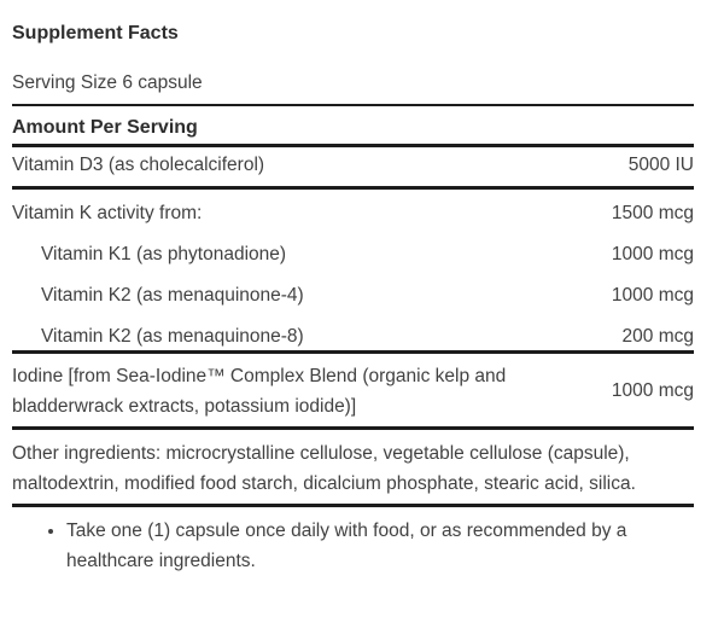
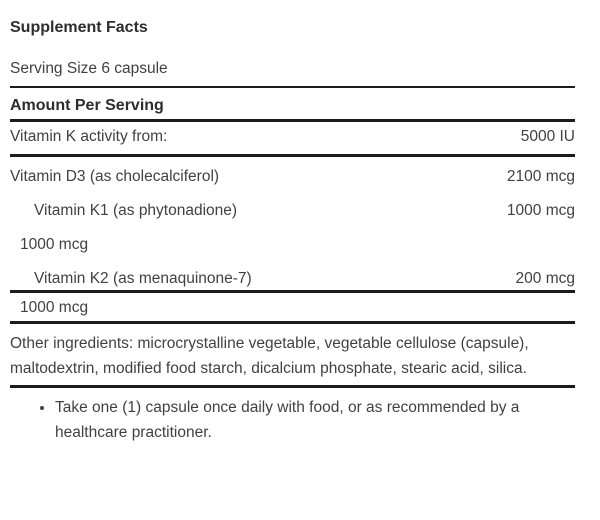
  Supplement Facts
  Serving Size 6 capsule
  Amount Per Serving
- Vitamin D3 (as cholecalciferol)
+ Vitamin K activity from:
  5000 IU
- Vitamin K activity from:
+ Vitamin D3 (as cholecalciferol)
- 1500 mcg
+ 2100 mcg
  Vitamin K1 (as phytonadione)
  1000 mcg
- Vitamin K2 (as menaquinone-4)
  1000 mcg
- Vitamin K2 (as menaquinone-8)
+ Vitamin K2 (as menaquinone-7)
  200 mcg
- Iodine [from Sea-Iodine™ Complex Blend (organic kelp and bladderwrack extracts, potassium iodide)]
  1000 mcg
- Other ingredients: microcrystalline cellulose, vegetable cellulose (capsule), maltodextrin, modified food starch, dicalcium phosphate, stearic acid, silica.
+ Other ingredients: microcrystalline vegetable, vegetable cellulose (capsule), maltodextrin, modified food starch, dicalcium phosphate, stearic acid, silica.
- Take one (1) capsule once daily with food, or as recommended by a healthcare ingredients.
+ Take one (1) capsule once daily with food, or as recommended by a healthcare practitioner.
